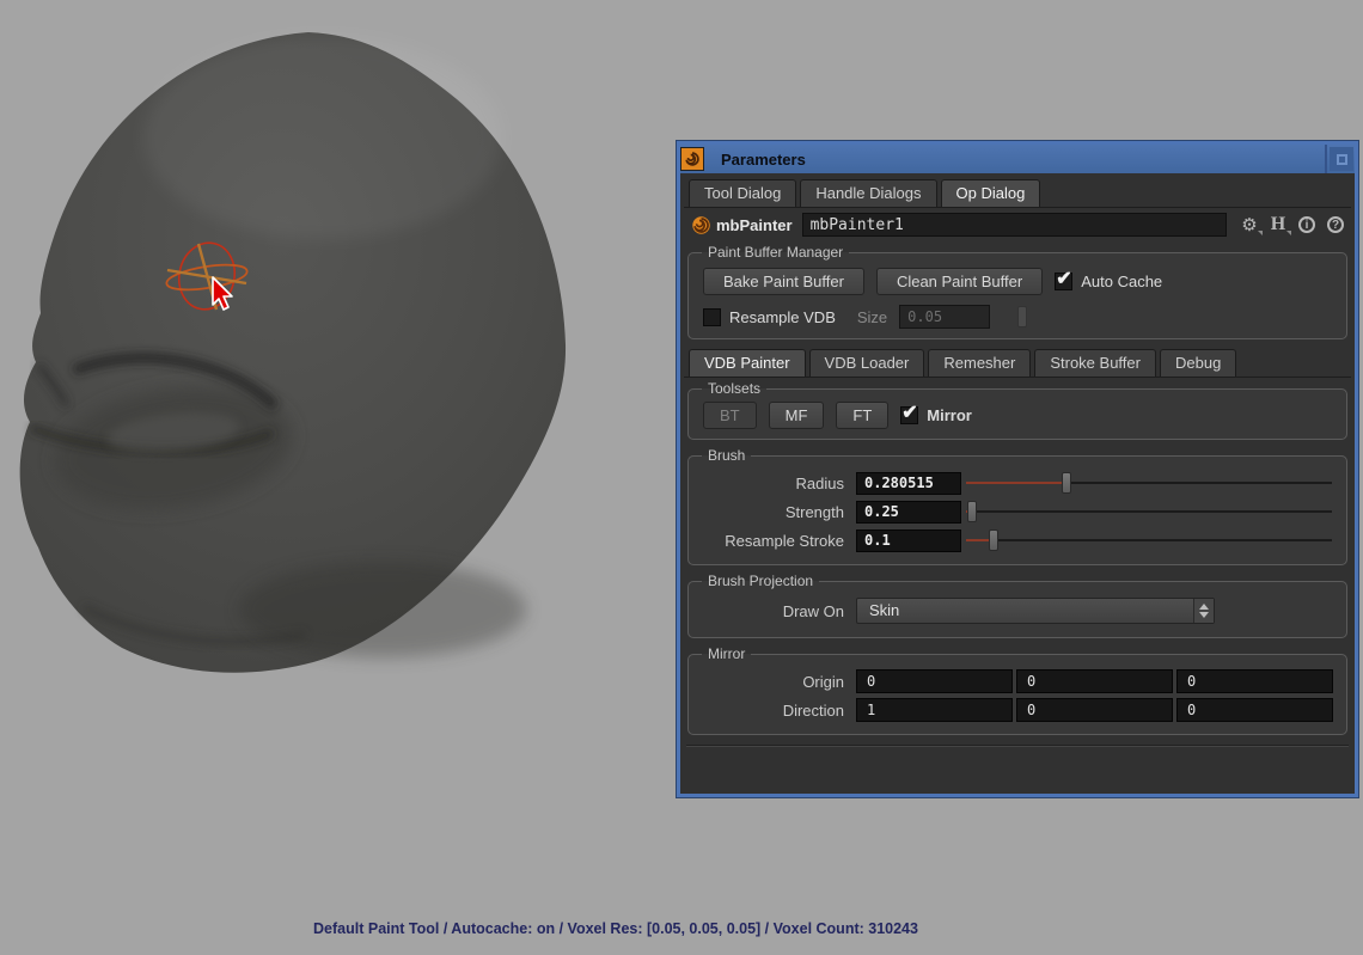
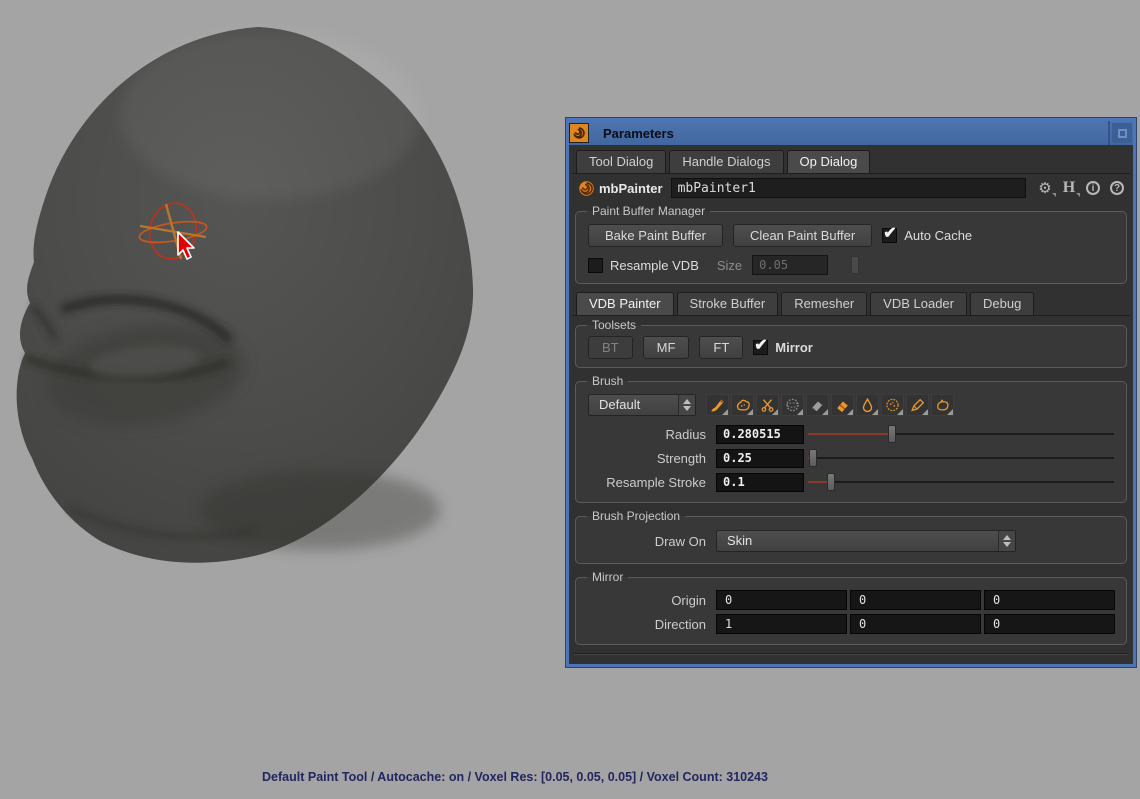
  Parameters
  Tool Dialog
  Handle Dialogs
  Op Dialog
  mbPainter
  mbPainter1
  ⚙
  H
  i
  ?
  Paint Buffer Manager
  Bake Paint Buffer
  Clean Paint Buffer
  ✔
  Auto Cache
  Resample VDB
  Size
  0.05
  VDB Painter
- VDB Loader
+ Stroke Buffer
  Remesher
- Stroke Buffer
+ VDB Loader
  Debug
  Toolsets
  BT
  MF
  FT
  ✔
  Mirror
  Brush
+ Default
  Radius
  0.280515
  Strength
  0.25
  Resample Stroke
  0.1
  Brush Projection
  Draw On
  Skin
  Mirror
  Origin
  0
  0
  0
  Direction
  1
  0
  0
  Default Paint Tool / Autocache: on / Voxel Res: [0.05, 0.05, 0.05] / Voxel Count: 310243
